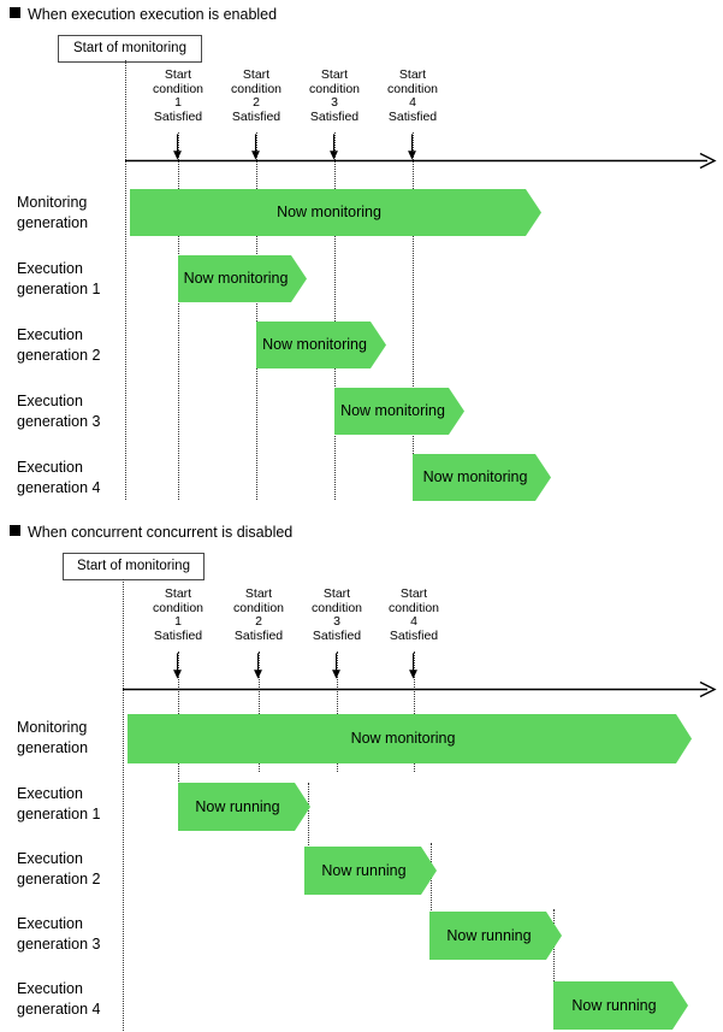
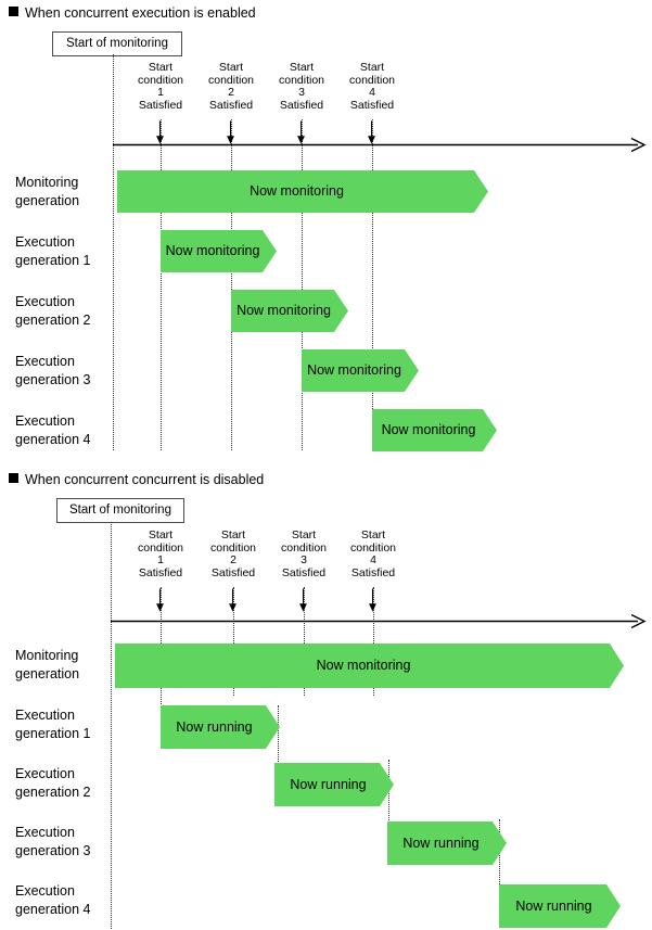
- When execution execution is enabled
+ When concurrent execution is enabled
  Start of monitoring
  Start
  condition
  1
  Satisfied
  Start
  condition
  2
  Satisfied
  Start
  condition
  3
  Satisfied
  Start
  condition
  4
  Satisfied
  Monitoring
  generation
  Execution
  generation 1
  Execution
  generation 2
  Execution
  generation 3
  Execution
  generation 4
  Now monitoring
  Now monitoring
  Now monitoring
  Now monitoring
  Now monitoring
  When concurrent concurrent is disabled
  Start of monitoring
  Start
  condition
  1
  Satisfied
  Start
  condition
  2
  Satisfied
  Start
  condition
  3
  Satisfied
  Start
  condition
  4
  Satisfied
  Monitoring
  generation
  Execution
  generation 1
  Execution
  generation 2
  Execution
  generation 3
  Execution
  generation 4
  Now monitoring
  Now running
  Now running
  Now running
  Now running
